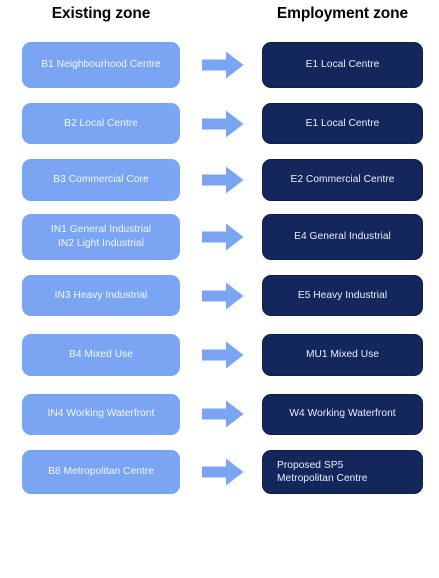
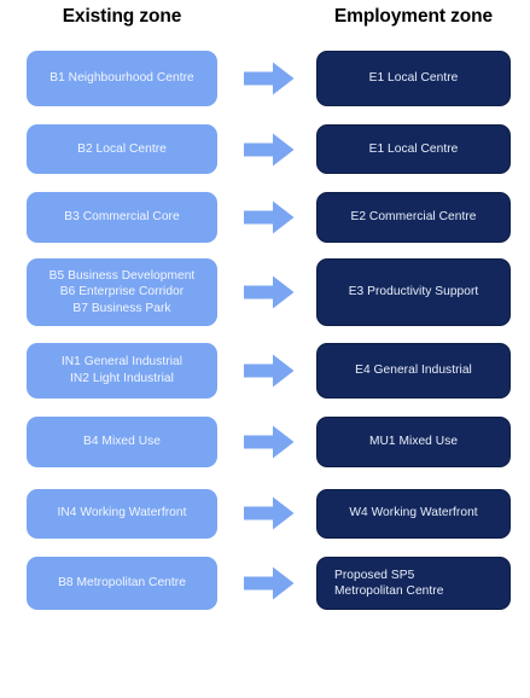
  Existing zone
  Employment zone
  B1 Neighbourhood Centre
  E1 Local Centre
  B2 Local Centre
  E1 Local Centre
  B3 Commercial Core
  E2 Commercial Centre
+ B5 Business Development
+ B6 Enterprise Corridor
+ B7 Business Park
+ E3 Productivity Support
  IN1 General Industrial
  IN2 Light Industrial
  E4 General Industrial
- IN3 Heavy Industrial
- E5 Heavy Industrial
  B4 Mixed Use
  MU1 Mixed Use
  IN4 Working Waterfront
  W4 Working Waterfront
  B8 Metropolitan Centre
  Proposed SP5
  Metropolitan Centre
